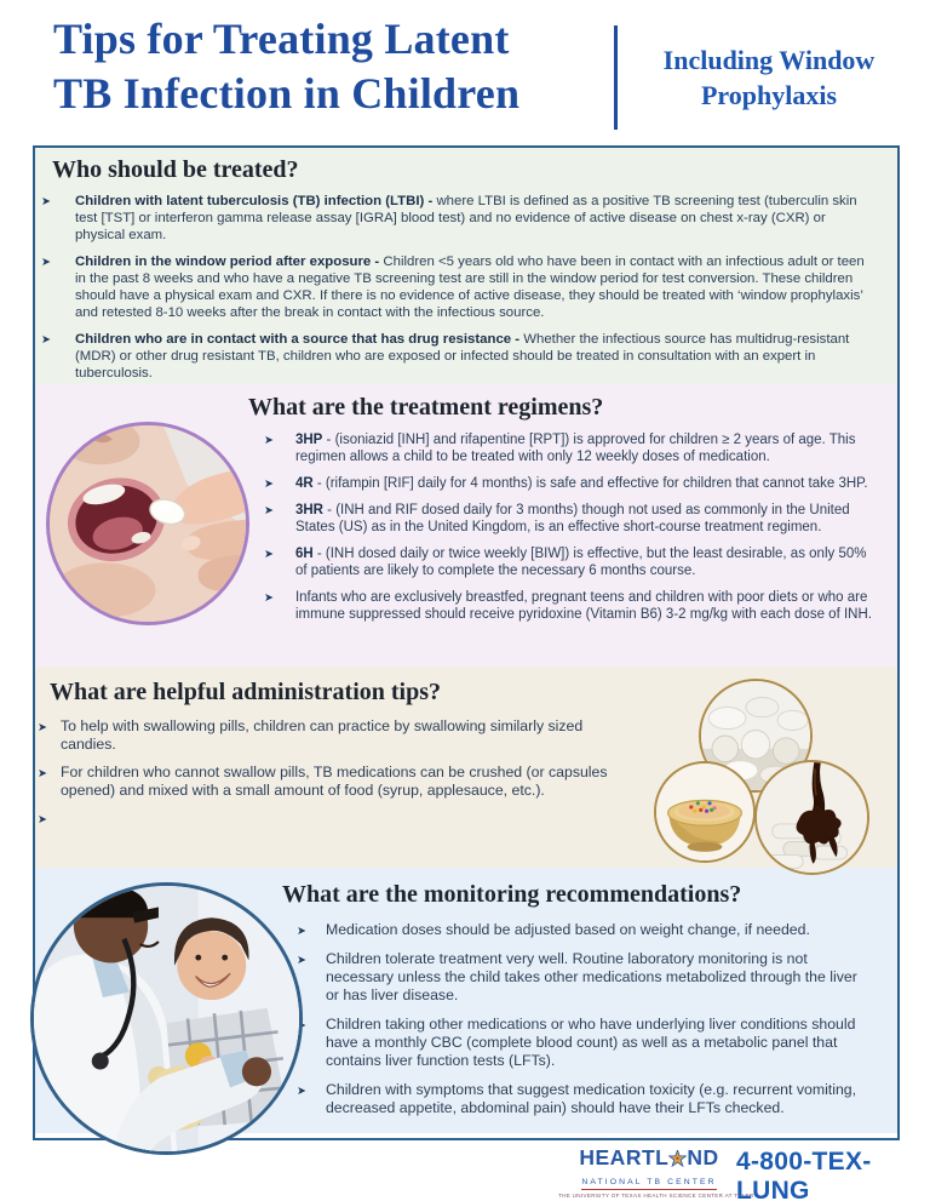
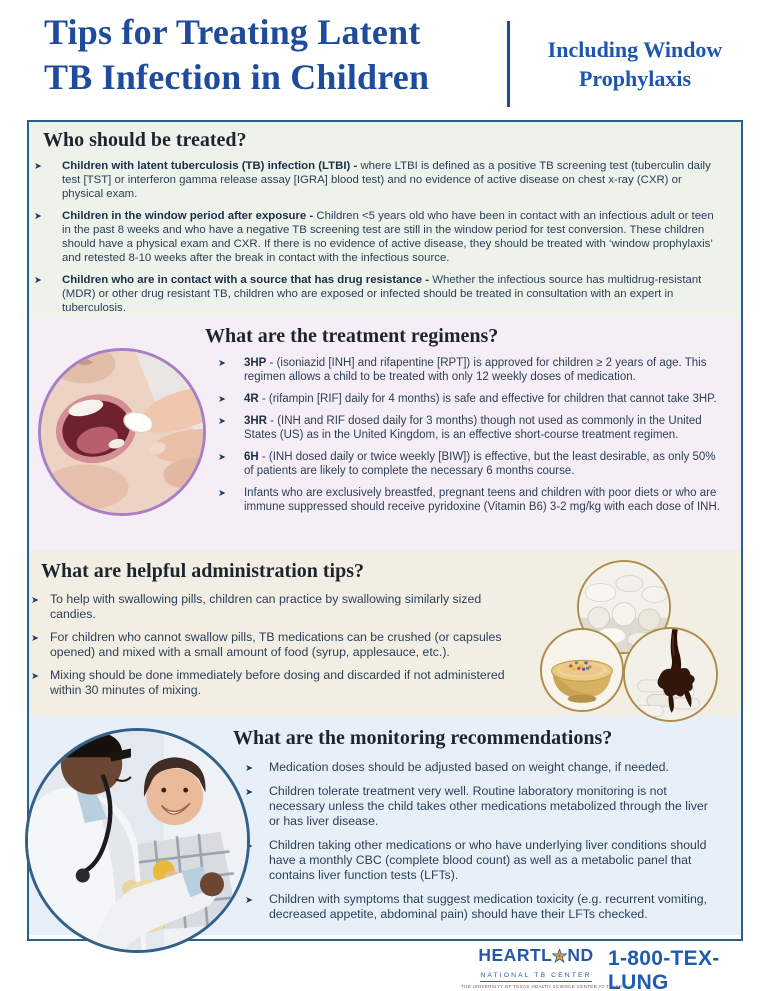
  Tips for Treating Latent
  TB Infection in Children
  Including Window Prophylaxis
  Who should be treated?
  ➤
- Children with latent tuberculosis (TB) infection (LTBI) - where LTBI is defined as a positive TB screening test (tuberculin skin test [TST] or interferon gamma release assay [IGRA] blood test) and no evidence of active disease on chest x-ray (CXR) or physical exam.
+ Children with latent tuberculosis (TB) infection (LTBI) - where LTBI is defined as a positive TB screening test (tuberculin daily test [TST] or interferon gamma release assay [IGRA] blood test) and no evidence of active disease on chest x-ray (CXR) or physical exam.
  ➤
  Children in the window period after exposure - Children <5 years old who have been in contact with an infectious adult or teen in the past 8 weeks and who have a negative TB screening test are still in the window period for test conversion. These children should have a physical exam and CXR. If there is no evidence of active disease, they should be treated with ‘window prophylaxis’ and retested 8-10 weeks after the break in contact with the infectious source.
  ➤
  Children who are in contact with a source that has drug resistance - Whether the infectious source has multidrug-resistant (MDR) or other drug resistant TB, children who are exposed or infected should be treated in consultation with an expert in tuberculosis.
  What are the treatment regimens?
  ➤
  3HP - (isoniazid [INH] and rifapentine [RPT]) is approved for children ≥ 2 years of age. This regimen allows a child to be treated with only 12 weekly doses of medication.
  ➤
  4R - (rifampin [RIF] daily for 4 months) is safe and effective for children that cannot take 3HP.
  ➤
  3HR - (INH and RIF dosed daily for 3 months) though not used as commonly in the United States (US) as in the United Kingdom, is an effective short-course treatment regimen.
  ➤
  6H - (INH dosed daily or twice weekly [BIW]) is effective, but the least desirable, as only 50% of patients are likely to complete the necessary 6 months course.
  ➤
  Infants who are exclusively breastfed, pregnant teens and children with poor diets or who are immune suppressed should receive pyridoxine (Vitamin B6) 3-2 mg/kg with each dose of INH.
  What are helpful administration tips?
  ➤
  To help with swallowing pills, children can practice by swallowing similarly sized candies.
  ➤
  For children who cannot swallow pills, TB medications can be crushed (or capsules opened) and mixed with a small amount of food (syrup, applesauce, etc.).
  ➤
+ Mixing should be done immediately before dosing and discarded if not administered within 30 minutes of mixing.
  What are the monitoring recommendations?
  ➤
  Medication doses should be adjusted based on weight change, if needed.
  ➤
  Children tolerate treatment very well. Routine laboratory monitoring is not necessary unless the child takes other medications metabolized through the liver or has liver disease.
  Children taking other medications or who have underlying liver conditions should have a monthly CBC (complete blood count) as well as a metabolic panel that contains liver function tests (LFTs).
  ➤
  Children with symptoms that suggest medication toxicity (e.g. recurrent vomiting, decreased appetite, abdominal pain) should have their LFTs checked.
  HEARTL ND
- 4-800-TEX-LUNG
+ 1-800-TEX-LUNG
